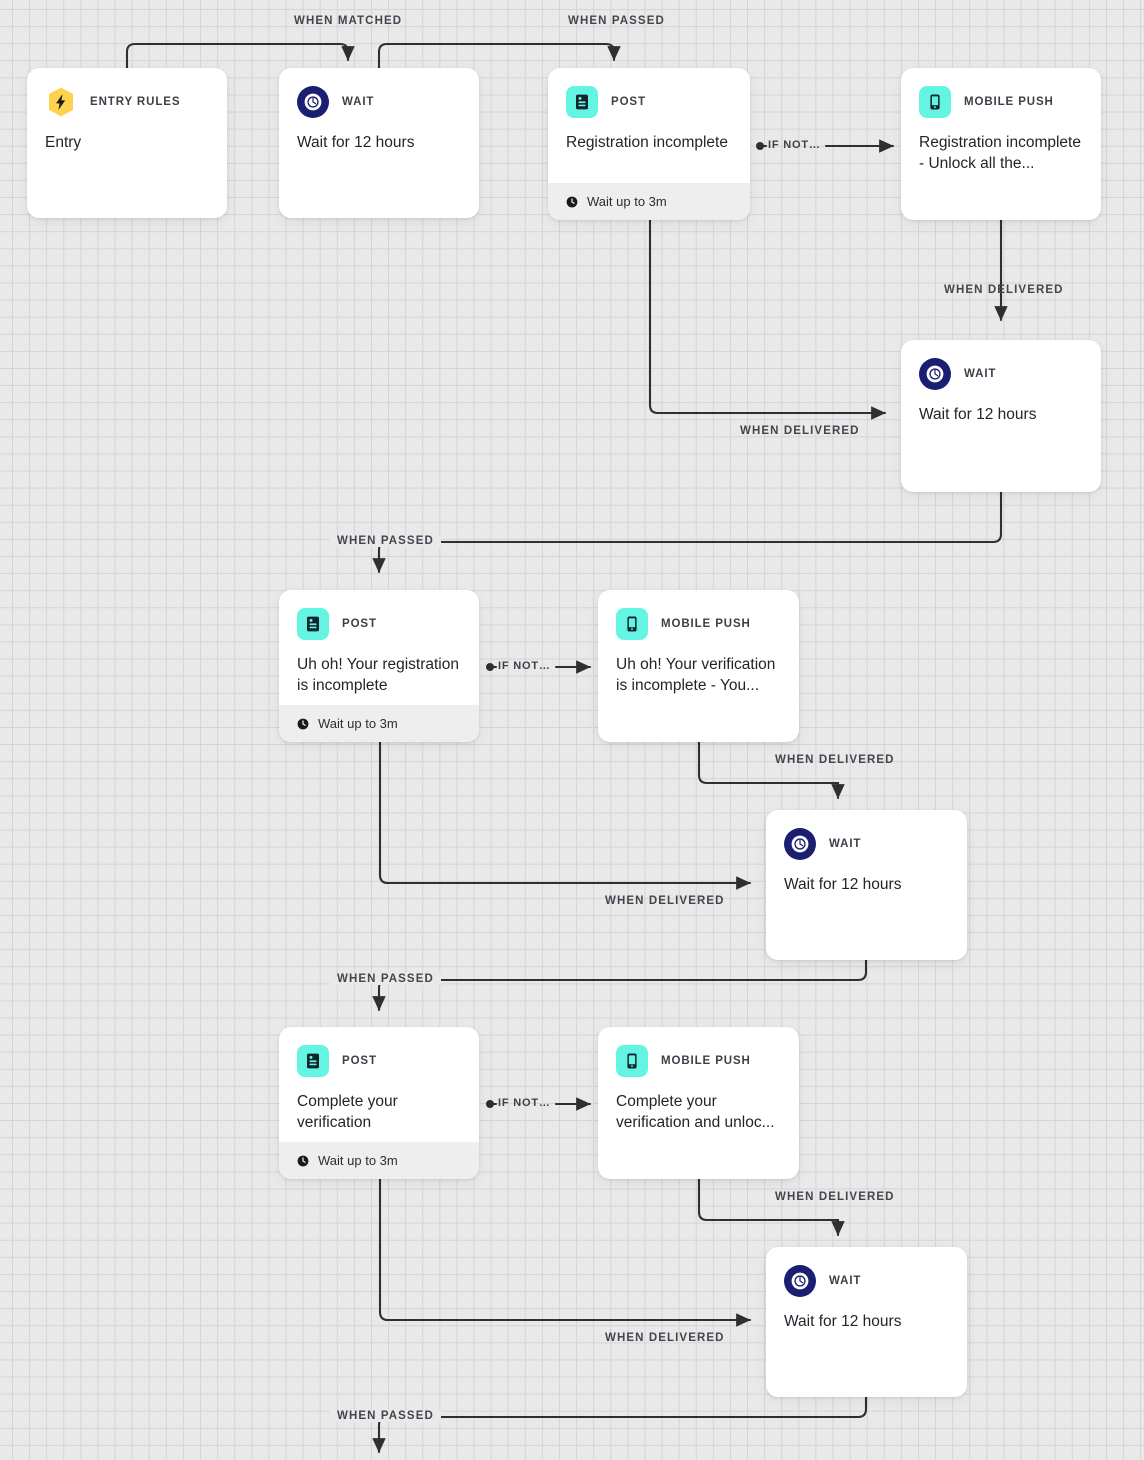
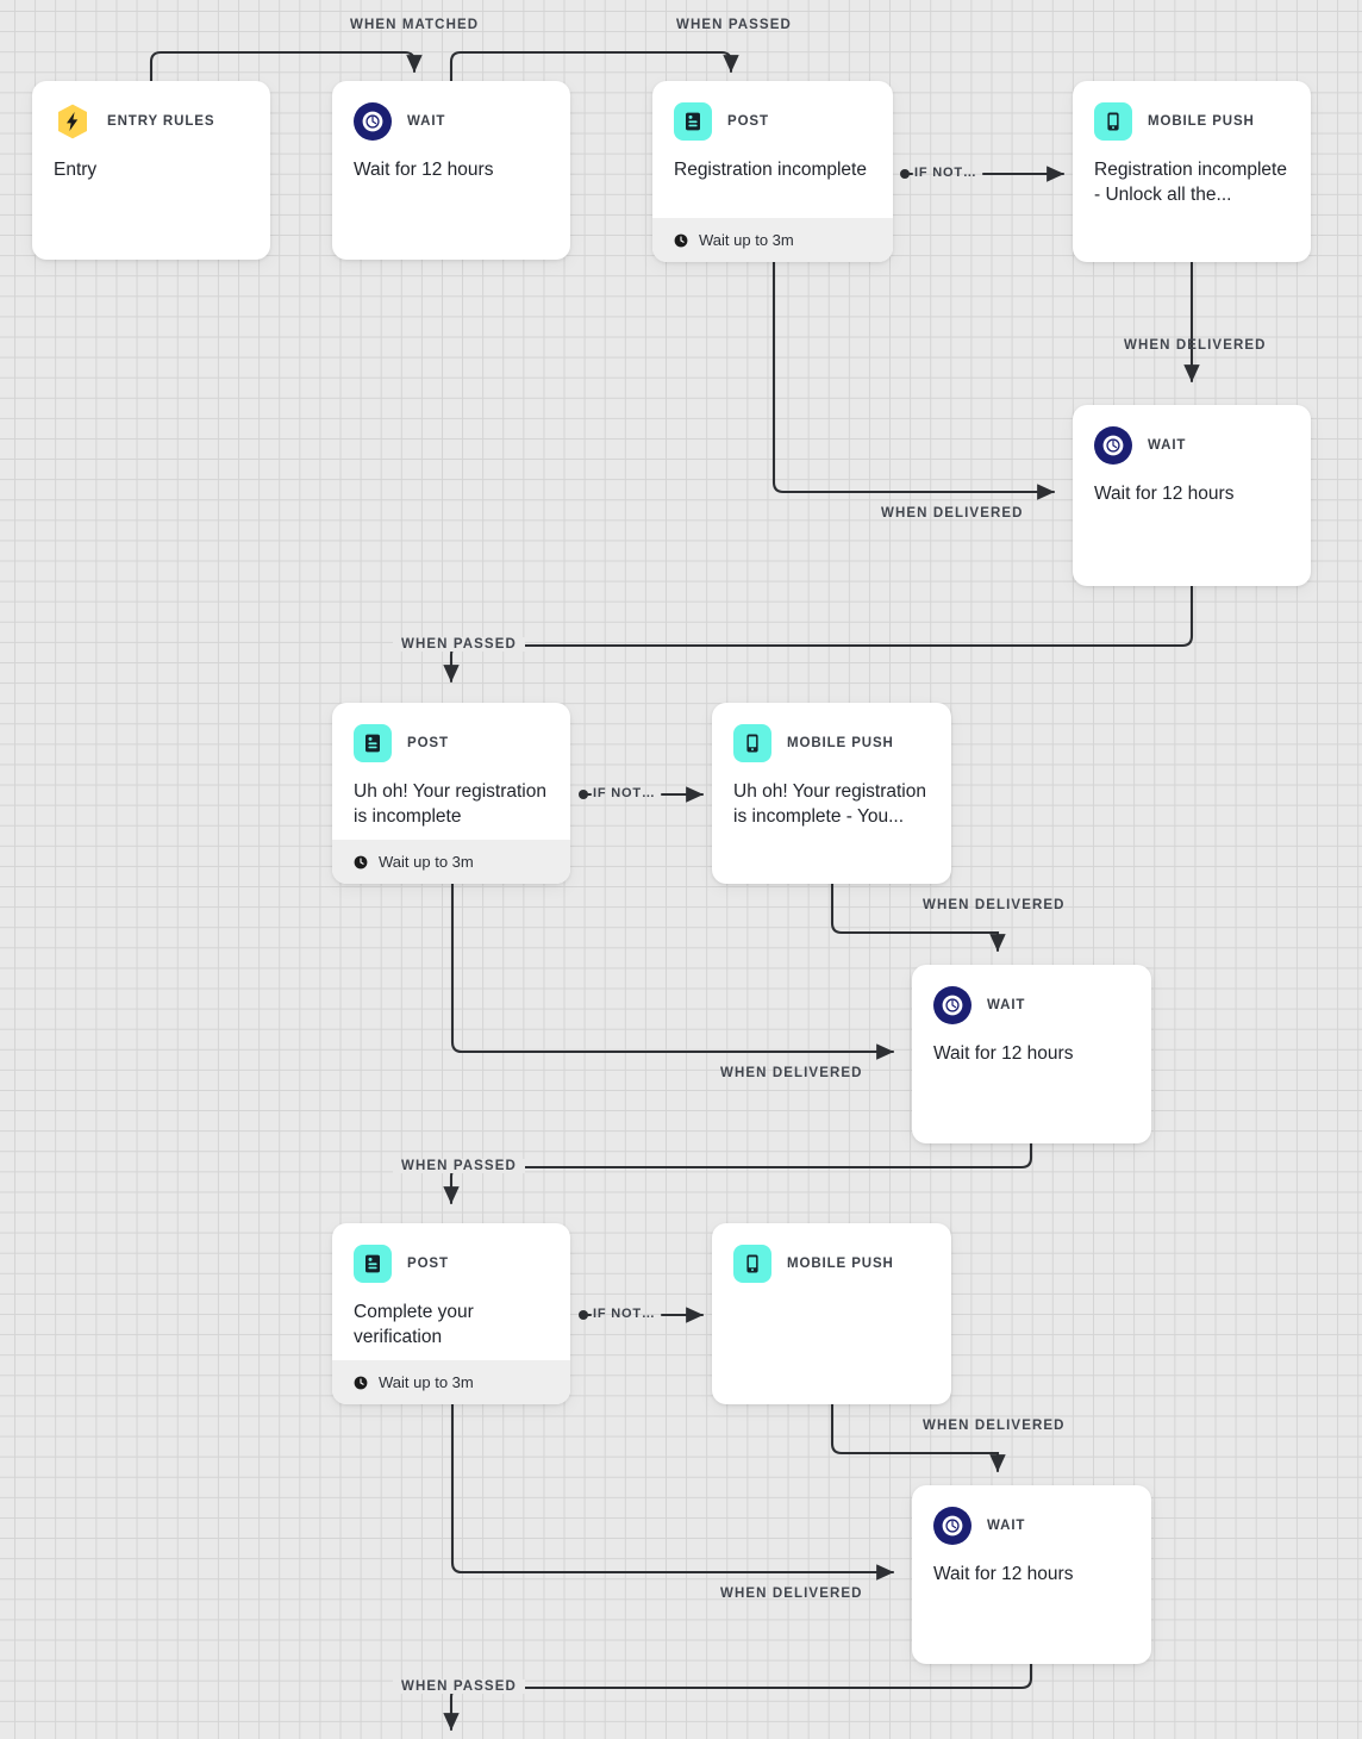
  ENTRY RULES
  Entry
  WAIT
  Wait for 12 hours
  POST
  Registration incomplete
  Wait up to 3m
  MOBILE PUSH
  Registration incomplete - Unlock all the...
  WAIT
  Wait for 12 hours
  POST
  Uh oh! Your registration is incomplete
  Wait up to 3m
  MOBILE PUSH
- Uh oh! Your verification is incomplete - You...
+ Uh oh! Your registration is incomplete - You...
  WAIT
  Wait for 12 hours
  POST
  Complete your verification
  Wait up to 3m
  MOBILE PUSH
- Complete your verification and unloc...
  WAIT
  Wait for 12 hours
  WHEN MATCHED
  WHEN PASSED
  IF NOT…
  WHEN DELIVERED
  WHEN DELIVERED
  WHEN PASSED
  IF NOT…
  WHEN DELIVERED
  WHEN DELIVERED
  WHEN PASSED
  IF NOT…
  WHEN DELIVERED
  WHEN DELIVERED
  WHEN PASSED
